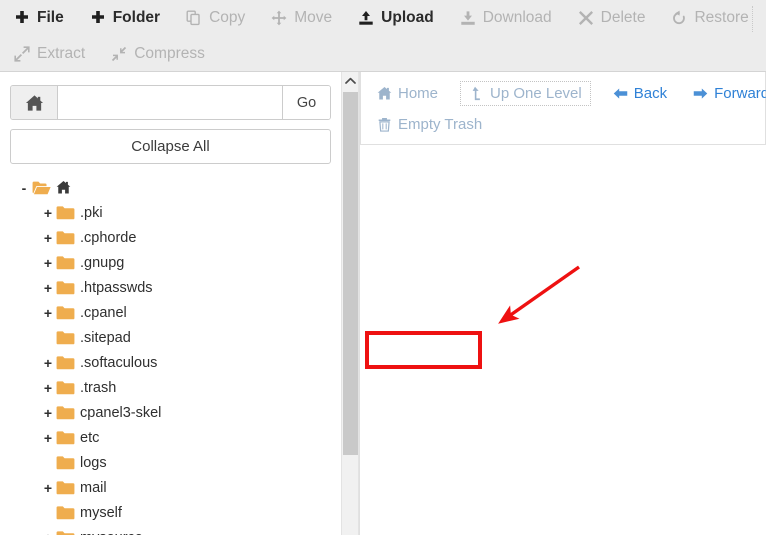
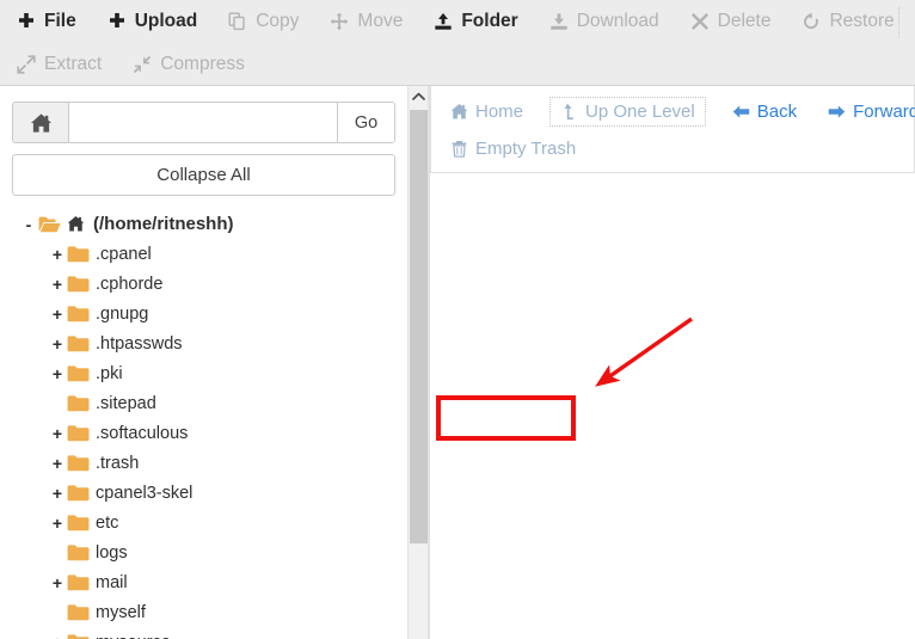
  File
- Folder
+ Upload
  Copy
  Move
- Upload
+ Folder
  Download
  Delete
  Restore
  Extract
  Compress
  Go
  Collapse All
  -
+ (/home/ritneshh)
  +
- .pki
+ .cpanel
  +
  .cphorde
  +
  .gnupg
  +
  .htpasswds
  +
- .cpanel
+ .pki
  .sitepad
  +
  .softaculous
  +
  .trash
  +
  cpanel3-skel
  +
  etc
  logs
  +
  mail
  myself
  Home
  Up One Level
  Back
  Forward
  Empty Trash
